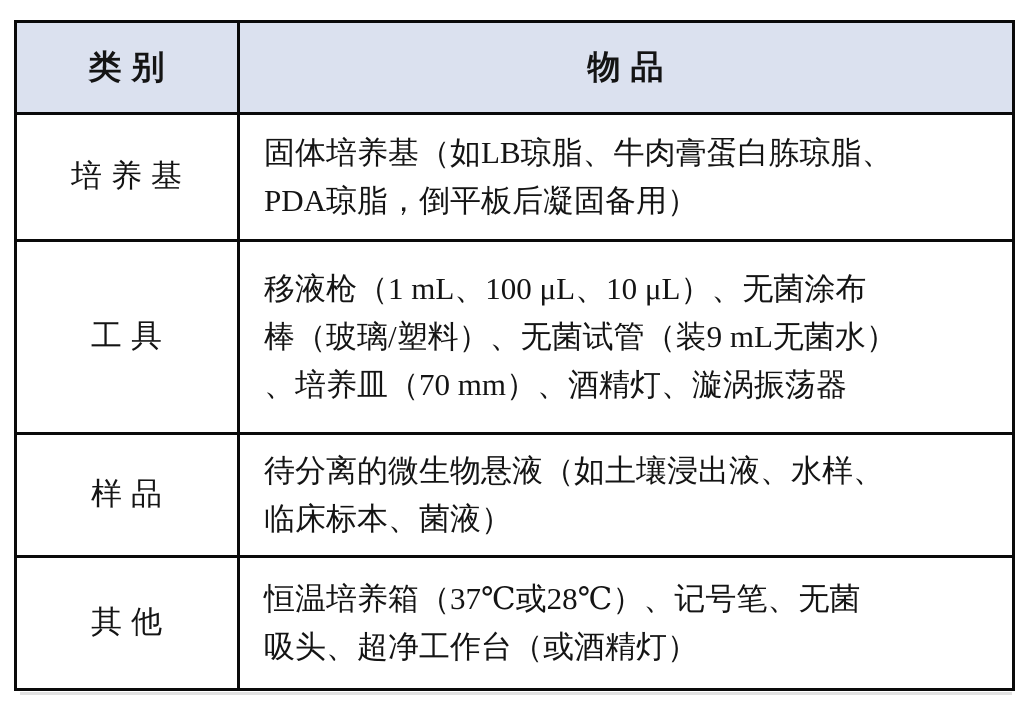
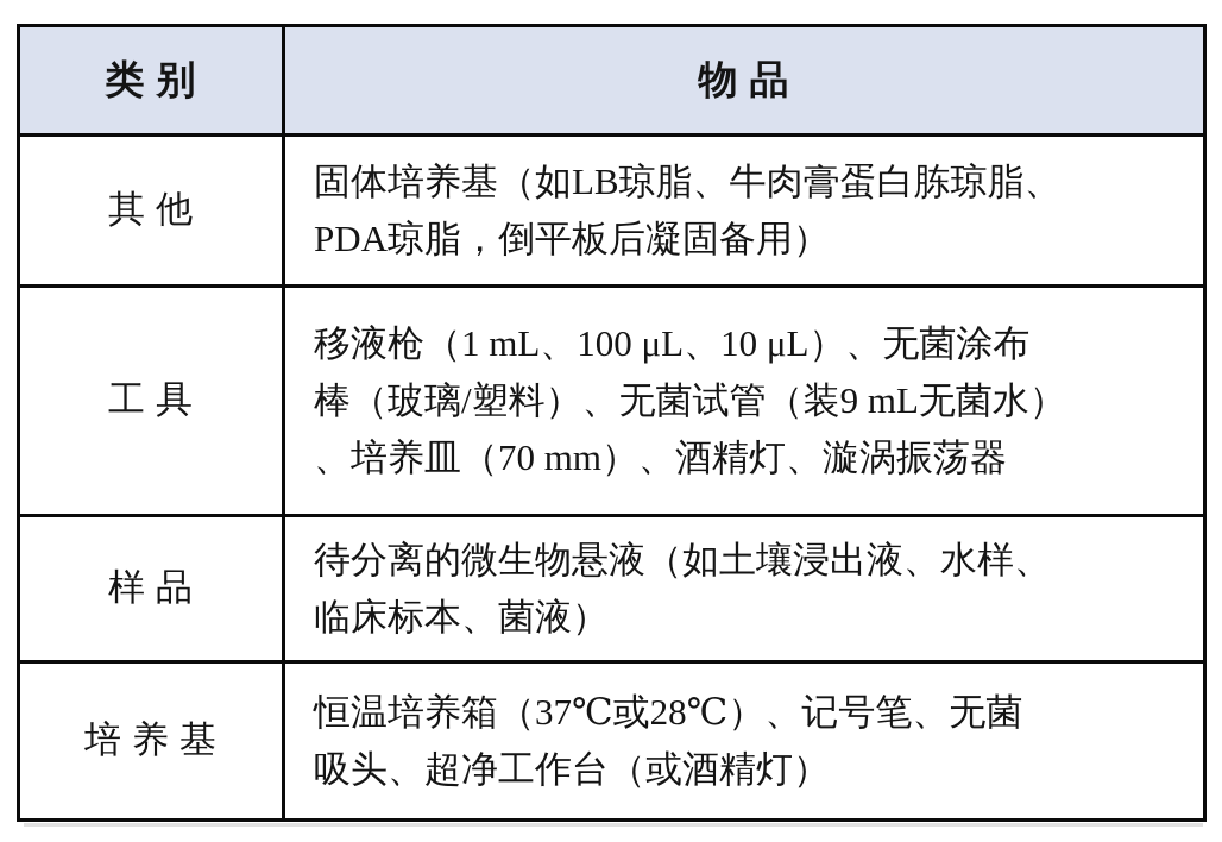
  类别	物品
- 培养基	固体培养基（如LB琼脂、牛肉膏蛋白胨琼脂、 PDA琼脂，倒平板后凝固备用）
+ 其他	固体培养基（如LB琼脂、牛肉膏蛋白胨琼脂、 PDA琼脂，倒平板后凝固备用）
  工具	移液枪（1 mL、100 μL、10 μL）、无菌涂布 棒（玻璃/塑料）、无菌试管（装9 mL无菌水） 、培养皿（70 mm）、酒精灯、漩涡振荡器
  样品	待分离的微生物悬液（如土壤浸出液、水样、 临床标本、菌液）
- 其他	恒温培养箱（37℃或28℃）、记号笔、无菌 吸头、超净工作台（或酒精灯）
+ 培养基	恒温培养箱（37℃或28℃）、记号笔、无菌 吸头、超净工作台（或酒精灯）
